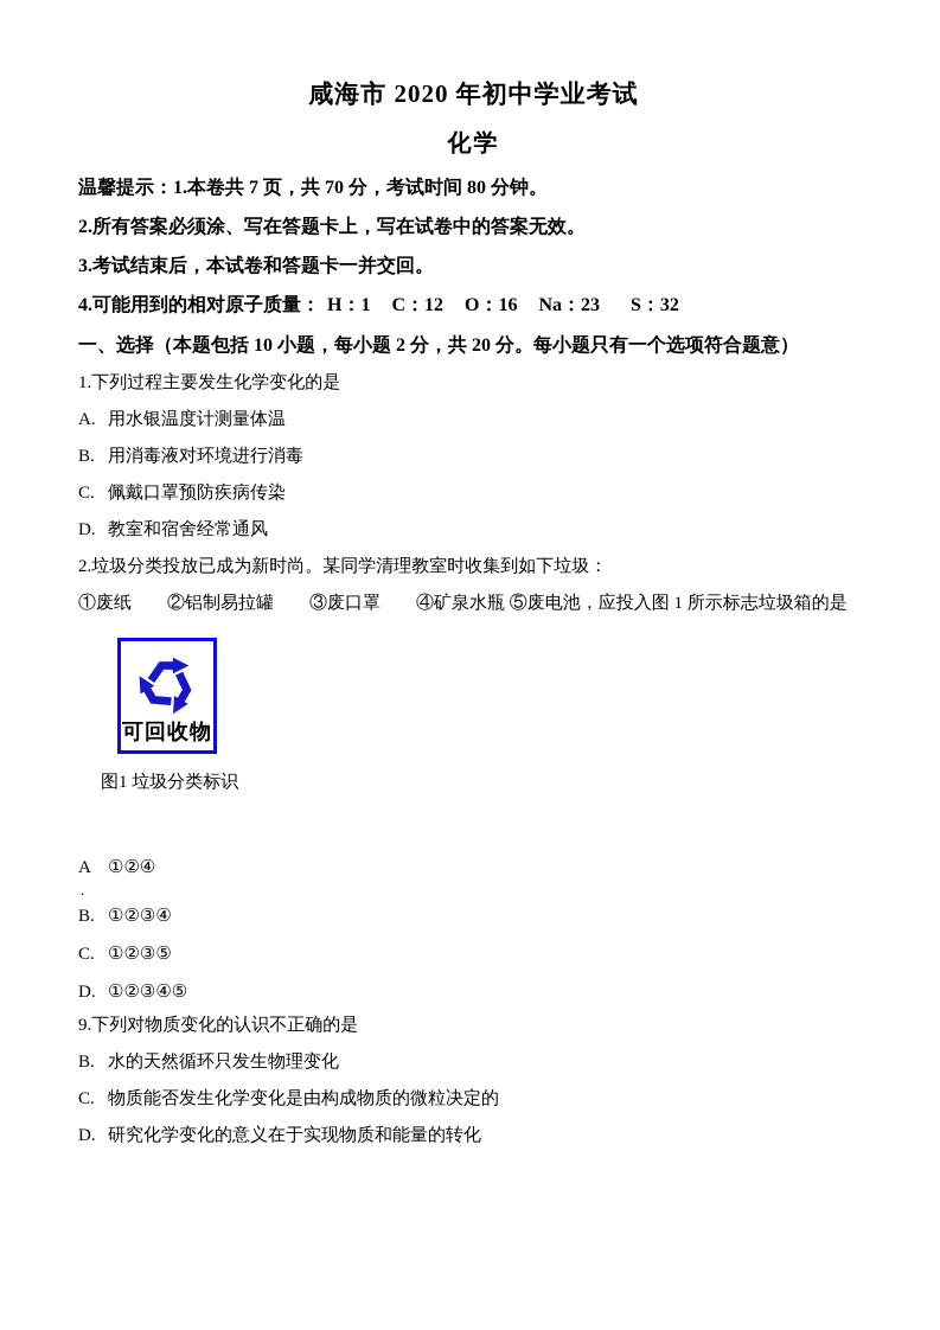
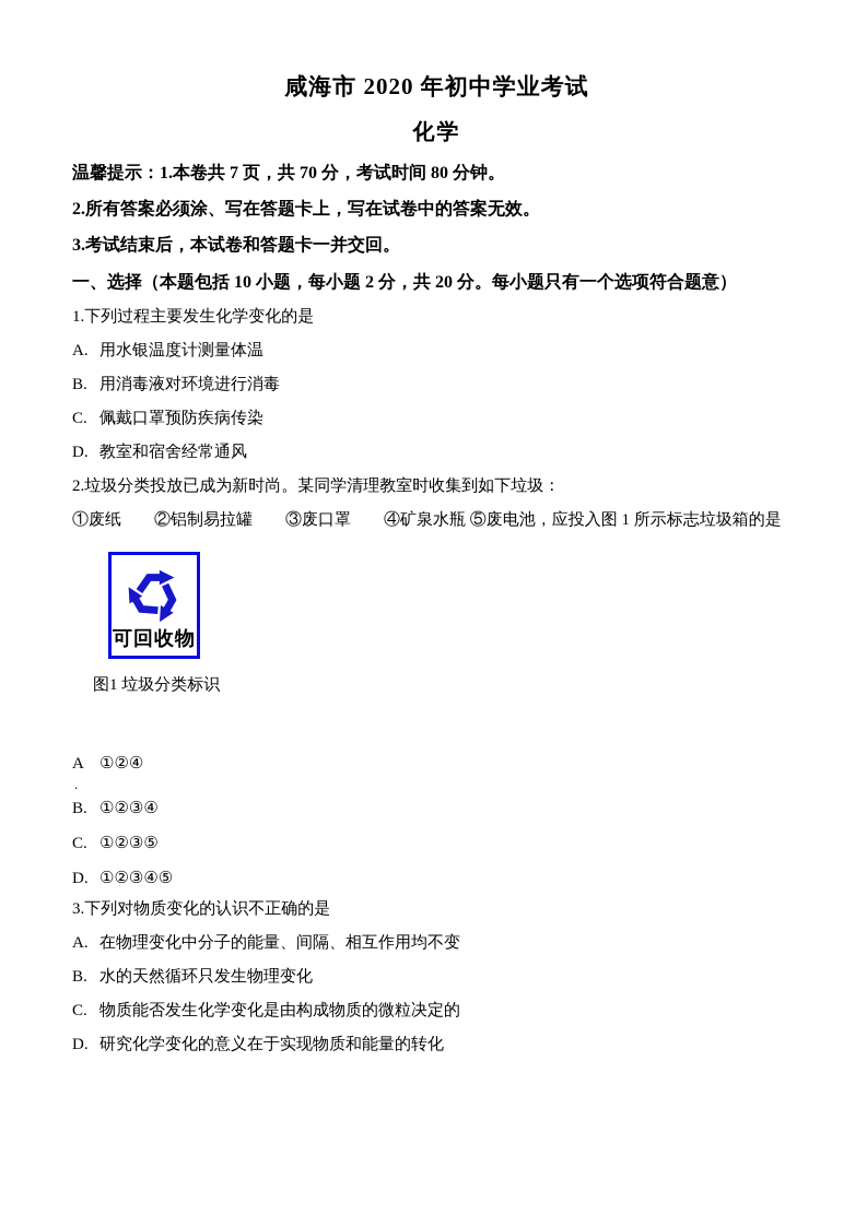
  咸海市 2020 年初中学业考试
  化学
  温馨提示：1.本卷共 7 页，共 70 分，考试时间 80 分钟。
  2.所有答案必须涂、写在答题卡上，写在试卷中的答案无效。
  3.考试结束后，本试卷和答题卡一并交回。
- 4.可能用到的相对原子质量： H：1 C：12 O：16 Na：23 S：32
  一、选择（本题包括 10 小题，每小题 2 分，共 20 分。每小题只有一个选项符合题意）
  1.下列过程主要发生化学变化的是
  A. 用水银温度计测量体温
  B. 用消毒液对环境进行消毒
  C. 佩戴口罩预防疾病传染
  D. 教室和宿舍经常通风
  2.垃圾分类投放已成为新时尚。某同学清理教室时收集到如下垃圾：
  ①废纸 ②铝制易拉罐 ③废口罩 ④矿泉水瓶 ⑤废电池，应投入图 1 所示标志垃圾箱的是
  可回收物
  图1 垃圾分类标识
  A ①②④
  .
  B. ①②③④
  C. ①②③⑤
  D. ①②③④⑤
- 9.下列对物质变化的认识不正确的是
+ 3.下列对物质变化的认识不正确的是
+ A. 在物理变化中分子的能量、间隔、相互作用均不变
  B. 水的天然循环只发生物理变化
  C. 物质能否发生化学变化是由构成物质的微粒决定的
  D. 研究化学变化的意义在于实现物质和能量的转化
